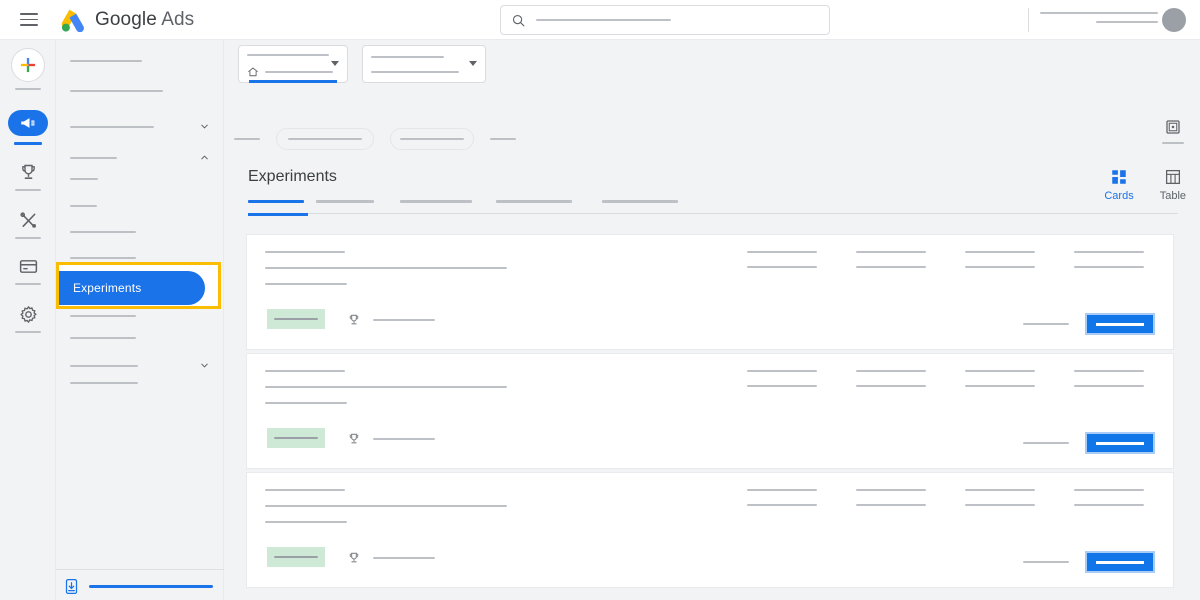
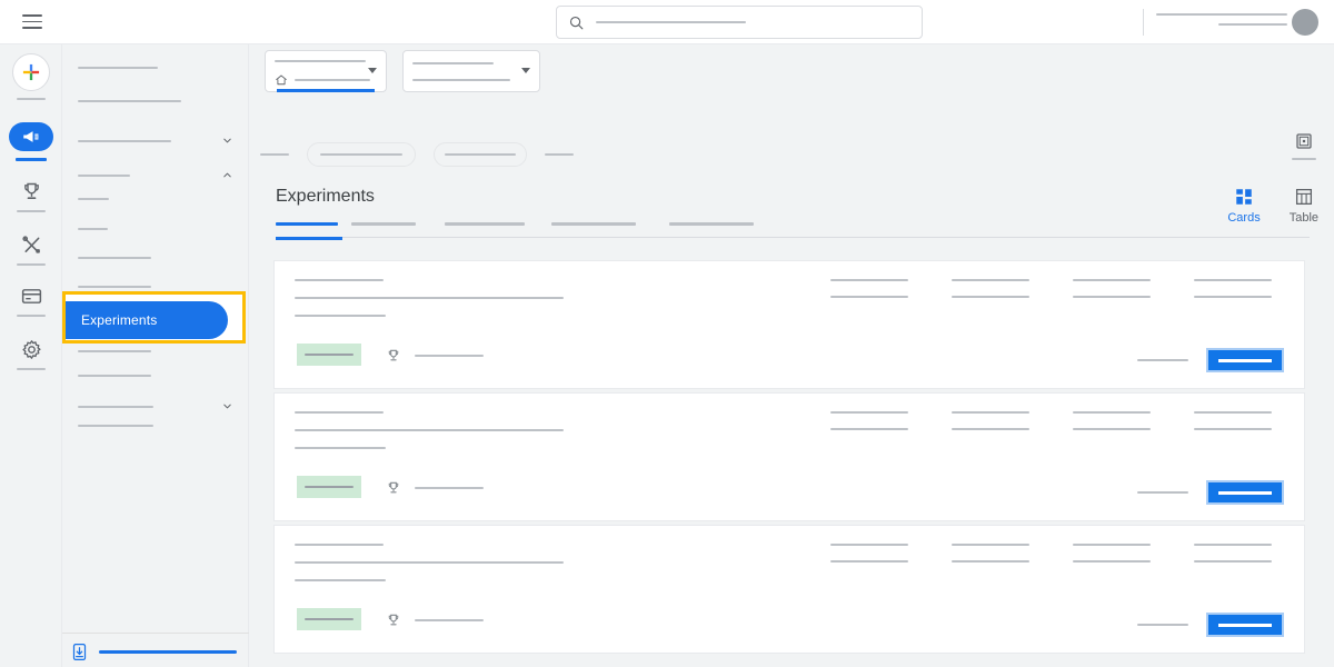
- Google Ads
  Experiments
  Experiments
  Cards
  Table
